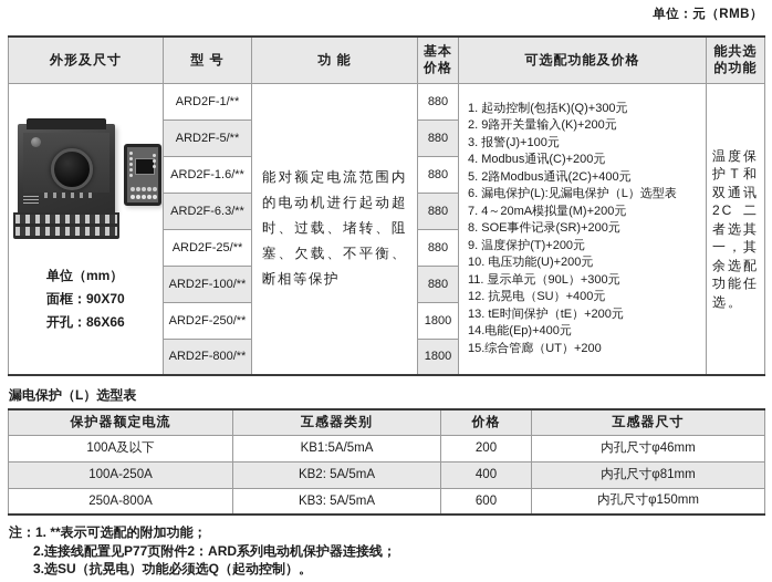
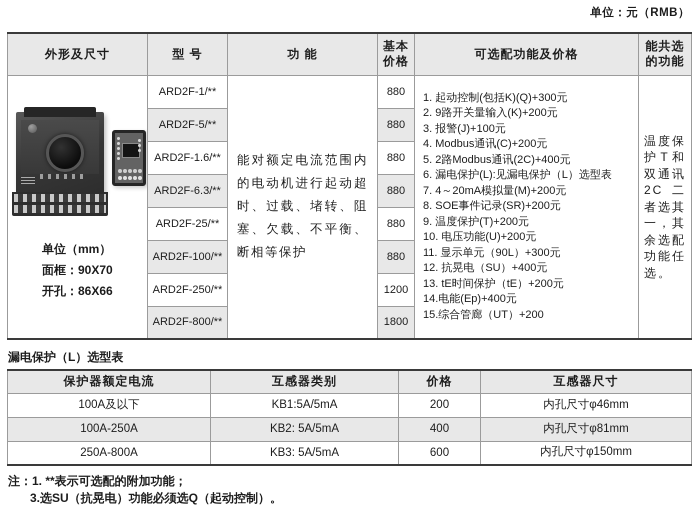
  单位：元（RMB）
  外形及尺寸	型 号	功 能	基本价格	可选配功能及价格	能共选的功能
  单位（mm） 面框：90X70 开孔：86X66	ARD2F-1/**	能对额定电流范围内的电动机进行起动超时、过载、堵转、阻塞、欠载、不平衡、断相等保护	880	1. 起动控制(包括K)(Q)+300元 2. 9路开关量输入(K)+200元 3. 报警(J)+100元 4. Modbus通讯(C)+200元 5. 2路Modbus通讯(2C)+400元 6. 漏电保护(L):见漏电保护（L）选型表 7. 4～20mA模拟量(M)+200元 8. SOE事件记录(SR)+200元 9. 温度保护(T)+200元 10. 电压功能(U)+200元 11. 显示单元（90L）+300元 12. 抗晃电（SU）+400元 13. tE时间保护（tE）+200元 14.电能(Ep)+400元 15.综合管廊（UT）+200	温度保护T和双通讯2C二者选其一，其余选配功能任选。
  ARD2F-5/**	880
  ARD2F-1.6/**	880
  ARD2F-6.3/**	880
  ARD2F-25/**	880
  ARD2F-100/**	880
- ARD2F-250/**	1800
+ ARD2F-250/**	1200
  ARD2F-800/**	1800
  漏电保护（L）选型表
  保护器额定电流	互感器类别	价格	互感器尺寸
  100A及以下	KB1:5A/5mA	200	内孔尺寸φ46mm
  100A-250A	KB2: 5A/5mA	400	内孔尺寸φ81mm
  250A-800A	KB3: 5A/5mA	600	内孔尺寸φ150mm
  注：1. **表示可选配的附加功能；
- 2.连接线配置见P77页附件2：ARD系列电动机保护器连接线；
  3.选SU（抗晃电）功能必须选Q（起动控制）。
